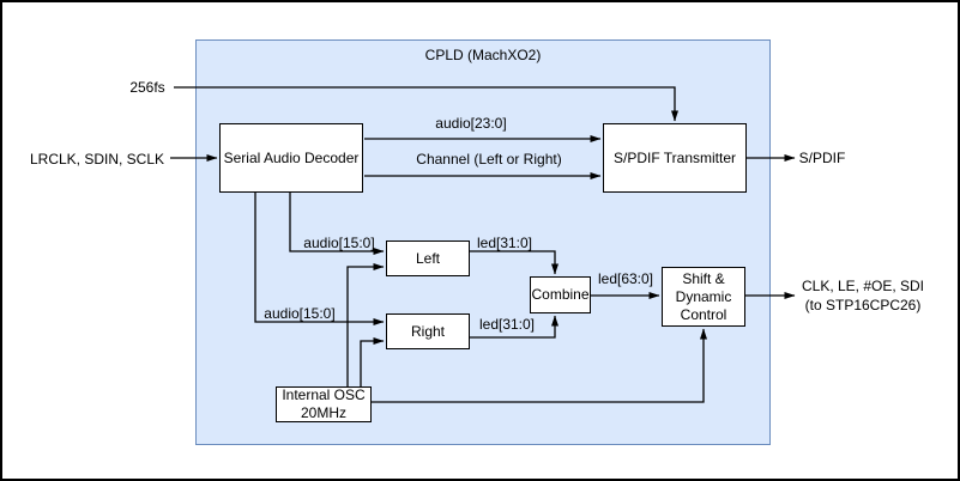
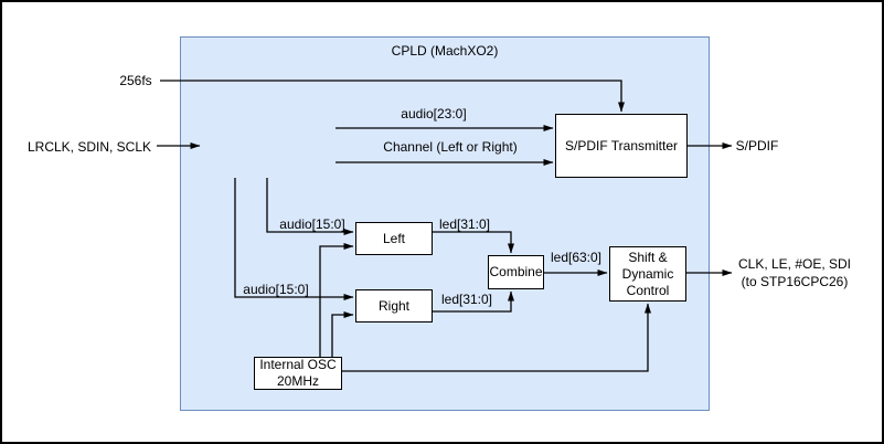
  CPLD (MachXO2)
- Serial Audio Decoder
  S/PDIF Transmitter
  Left
  Right
  Combine
  Shift &
  Dynamic
  Control
  Internal OSC
  20MHz
  256fs
  LRCLK, SDIN, SCLK
  audio[23:0]
  Channel (Left or Right)
  S/PDIF
  audio[15:0]
  audio[15:0]
  led[31:0]
  led[31:0]
  led[63:0]
  CLK, LE, #OE, SDI
  (to STP16CPC26)
